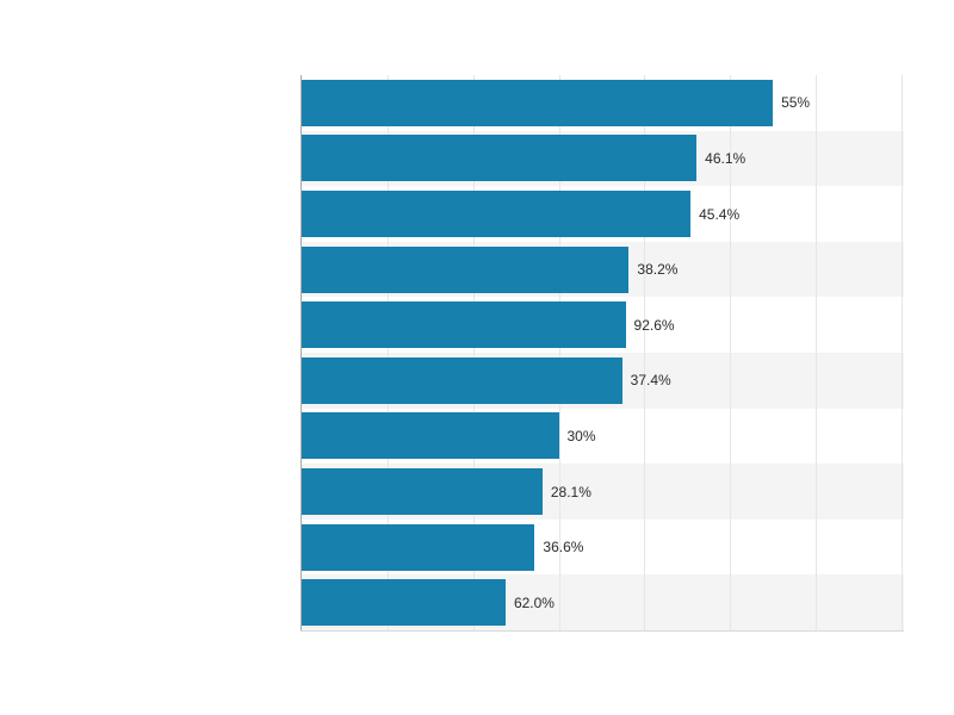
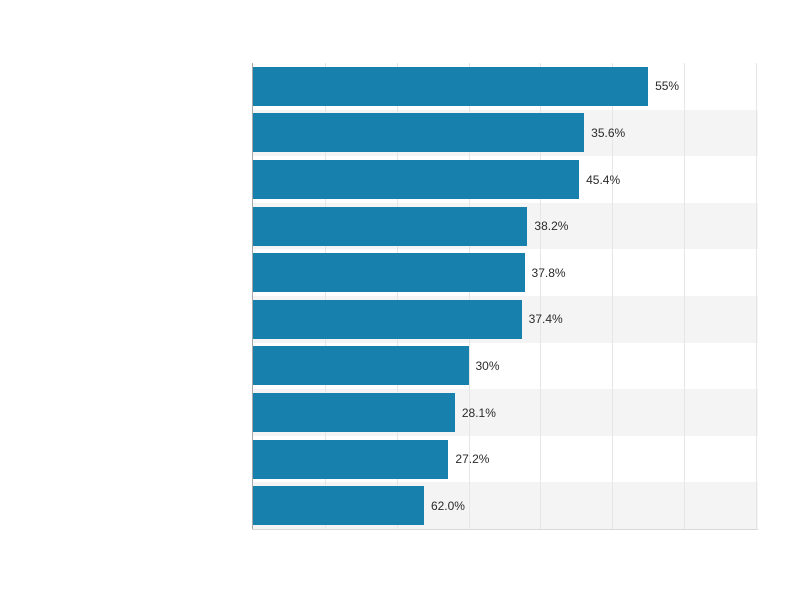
  55%
- 46.1%
+ 35.6%
  45.4%
  38.2%
- 92.6%
+ 37.8%
  37.4%
  30%
  28.1%
- 36.6%
+ 27.2%
  62.0%
